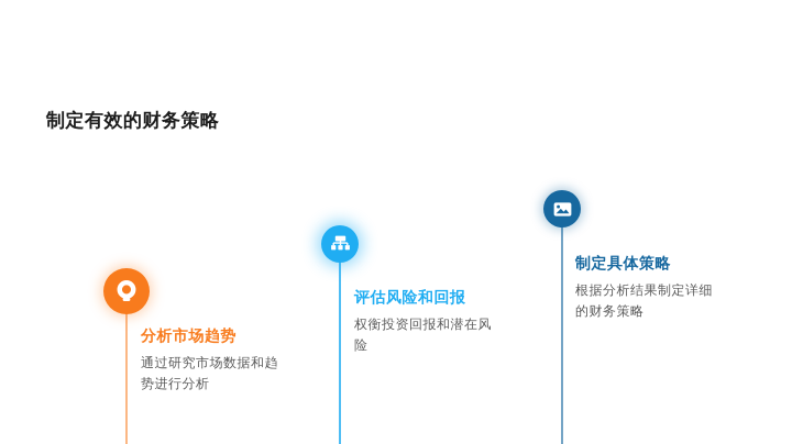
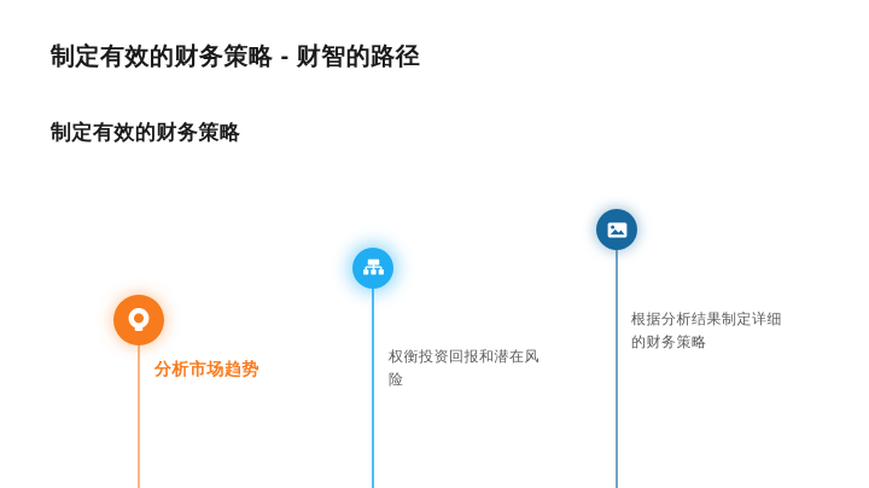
+ 制定有效的财务策略 - 财智的路径
  制定有效的财务策略
  分析市场趋势
- 通过研究市场数据和趋势进行分析
- 评估风险和回报
  权衡投资回报和潜在风险
- 制定具体策略
  根据分析结果制定详细的财务策略
